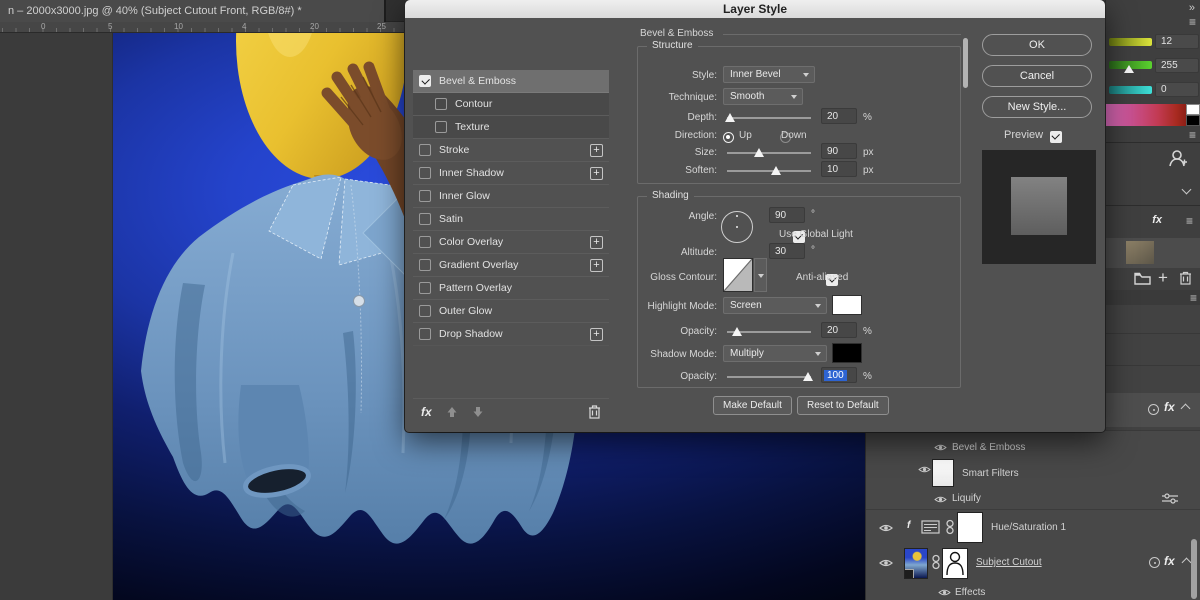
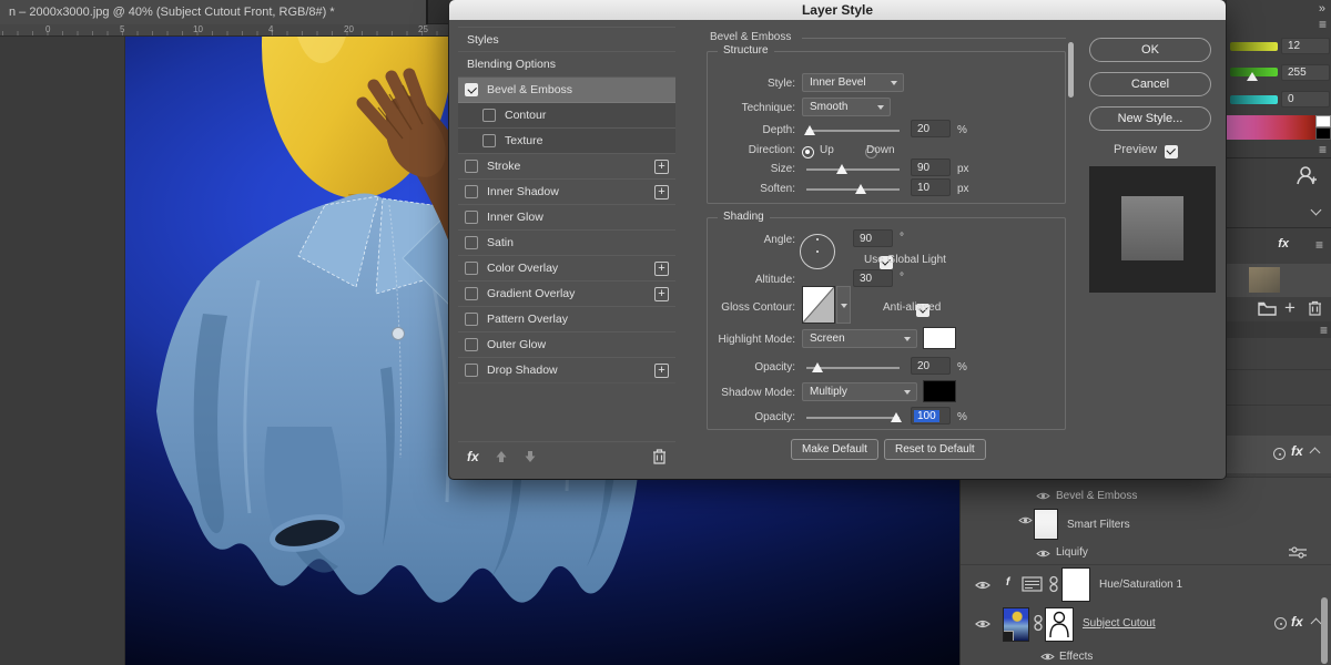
  n – 2000x3000.jpg @ 40% (Subject Cutout Front, RGB/8#) *
  0
  5
  10
  4
  20
  25
  »
  ≡
  12
  255
  0
  ≡
  fx
  ≡
  +
  ≡
  fx
  Bevel & Emboss
  Smart Filters
  Liquify
  f
  Hue/Saturation 1
  Subject Cutout
  fx
  Effects
  Layer Style
+ Styles
+ Blending Options
  Bevel & Emboss
  Contour
  Texture
  Stroke
  +
  Inner Shadow
  +
  Inner Glow
  Satin
  Color Overlay
  +
  Gradient Overlay
  +
  Pattern Overlay
  Outer Glow
  Drop Shadow
  +
  fx
  Bevel & Emboss
  Structure
  Style:
  Inner Bevel
  Technique:
  Smooth
  Depth:
  20
  %
  Direction:
  Up
  Down
  Size:
  90
  px
  Soften:
  10
  px
  Shading
  Angle:
  90
  °
  Use Global Light
  Altitude:
  30
  °
  Gloss Contour:
  Anti-aliased
  Highlight Mode:
  Screen
  Opacity:
  20
  %
  Shadow Mode:
  Multiply
  Opacity:
  100
  %
  Make Default
  Reset to Default
  OK
  Cancel
  New Style...
  Preview
